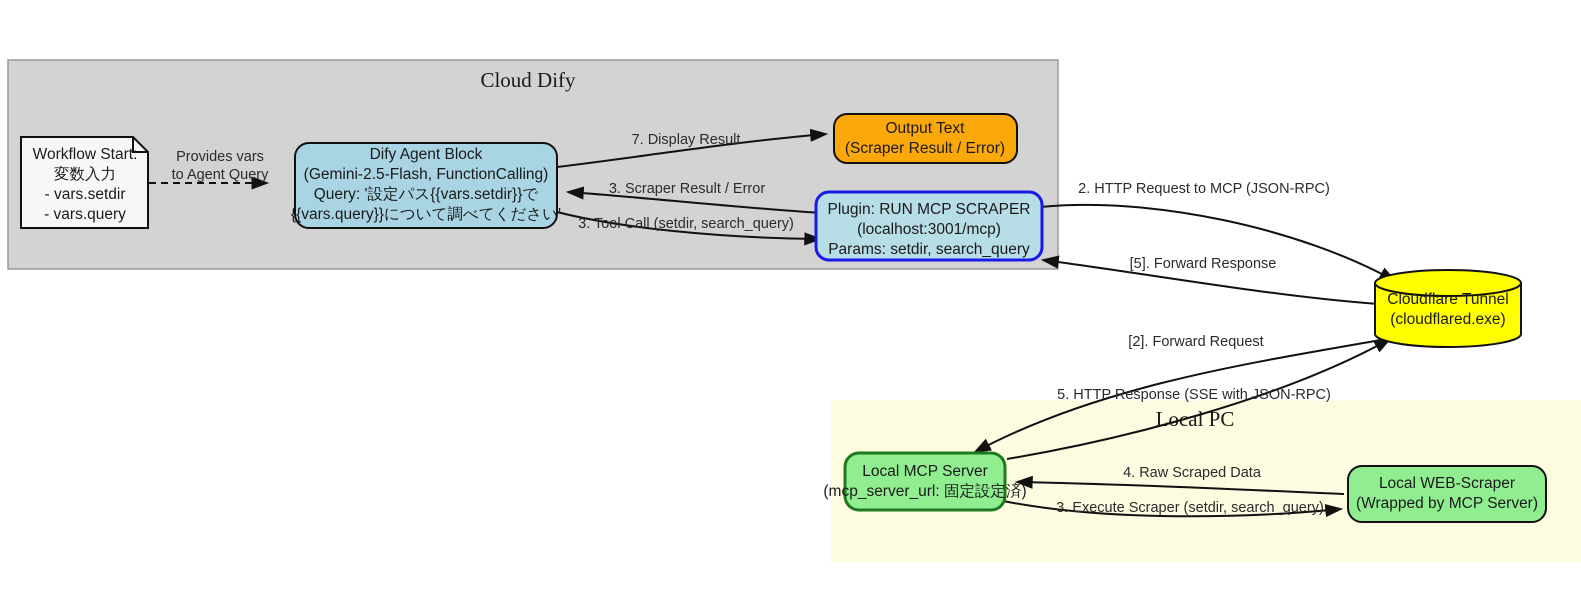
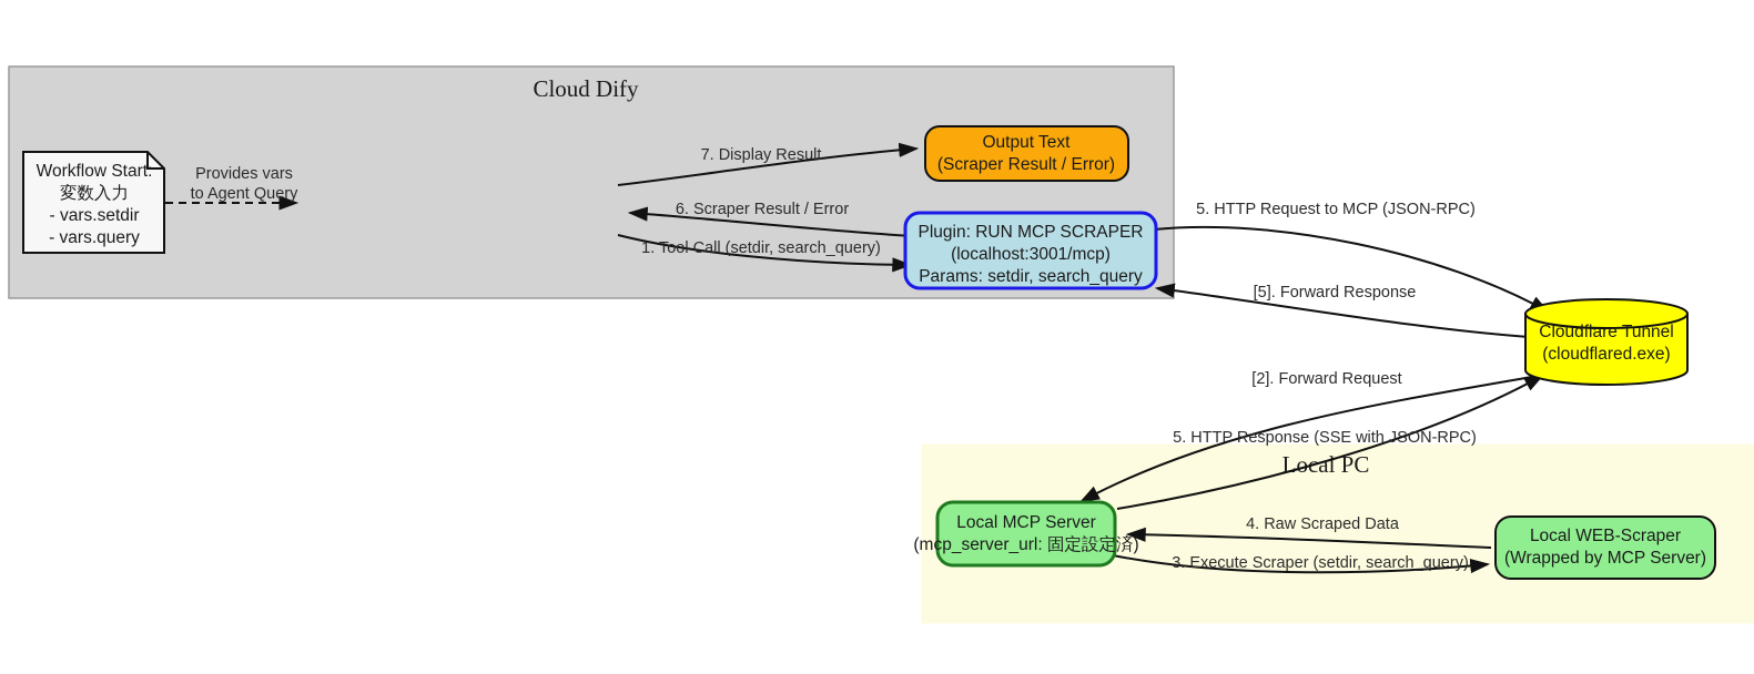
  Cloud Dify
  Loal PC
  Provides vars
  to Agent Query
  7. Display Result
- 3. Scraper Result / Error
+ 6. Scraper Result / Error
- 3. Tool Call (setdir, search_query)
+ 1. Tool Call (setdir, search_query)
- 2. HTTP Request to MCP (JSON-RPC)
+ 5. HTTP Request to MCP (JSON-RPC)
  [5]. Forward Response
  [2]. Forward Request
  5. HTTP Response (SSE with JSON-RPC)
  4. Raw Scraped Data
  3. Execute Scraper (setdir, search_query)
  Workflow Start:
  変数入力
  - vars.setdir
  - vars.query
- Dify Agent Block
- (Gemini-2.5-Flash, FunctionCalling)
- Query: '設定パス{{vars.setdir}}で
- {{vars.query}}について調べてください'
  Output Text
  (Scraper Result / Error)
  Plugin: RUN MCP SCRAPER
  (localhost:3001/mcp)
  Params: setdir, search_query
  Cloudflare Tunnel
  (cloudflared.exe)
  Local MCP Server
  (mcp_server_url: 固定設定済)
  Local WEB-Scraper
  (Wrapped by MCP Server)
